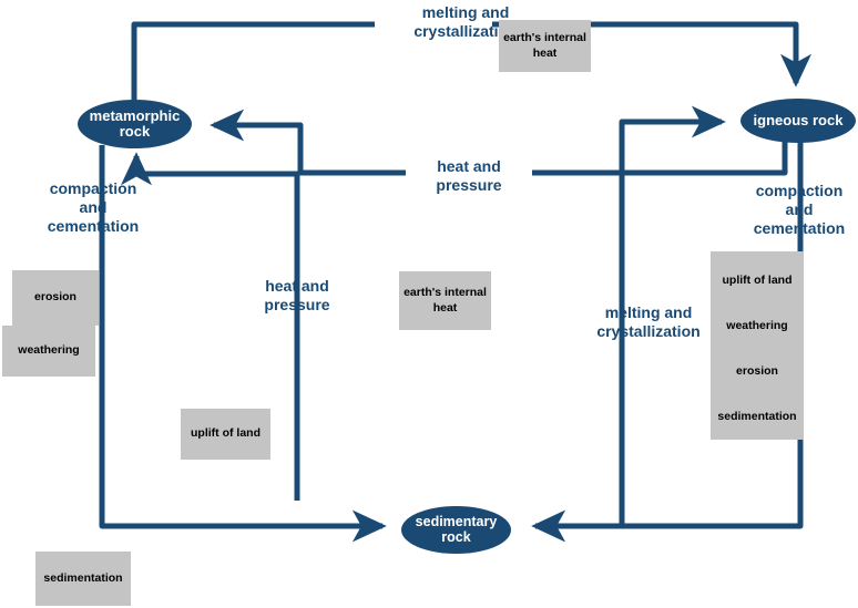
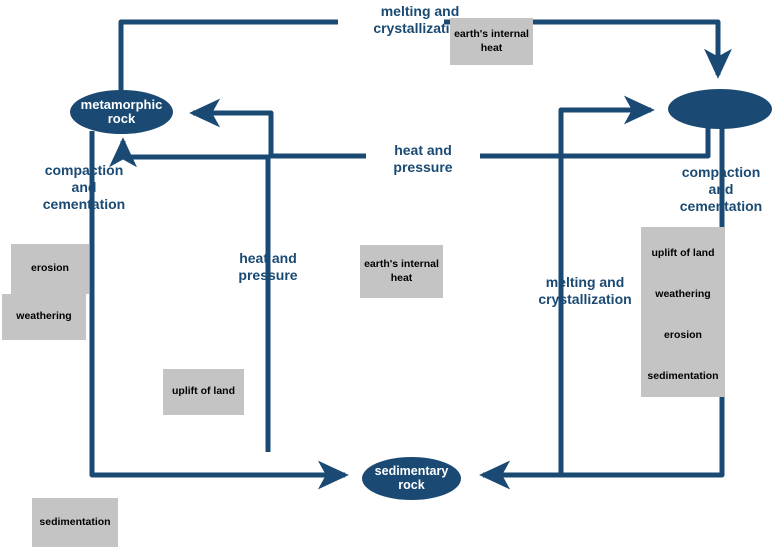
  metamorphic
  rock
- igneous rock
  sedimentary
  rock
  melting and
  crystallizati
  heat and
  pressure
  compaction
  and
  cementation
  compaction
  and
  cementation
  heat and
  pressure
  melting and
  crystallization
  earth's internal
  heat
  erosion
  weathering
  earth's internal
  heat
  uplift of land
  sedimentation
  uplift of land
  weathering
  erosion
  sedimentation
